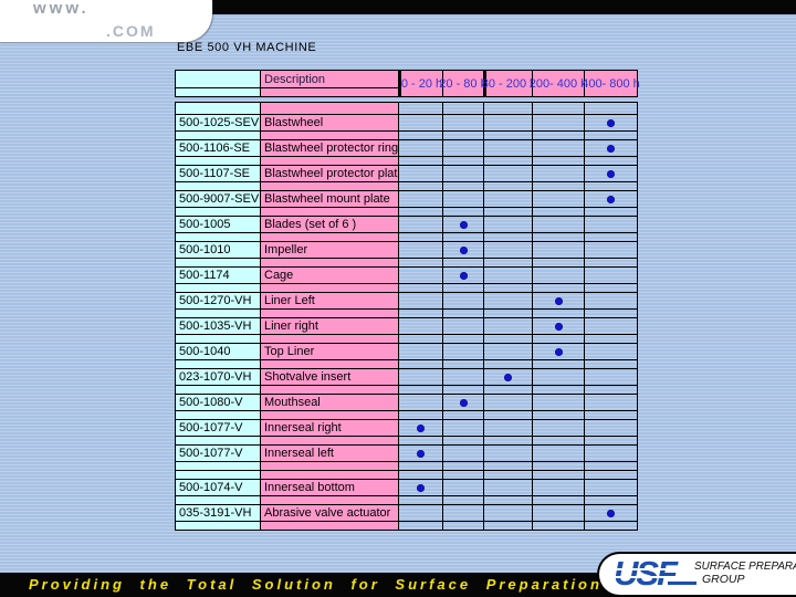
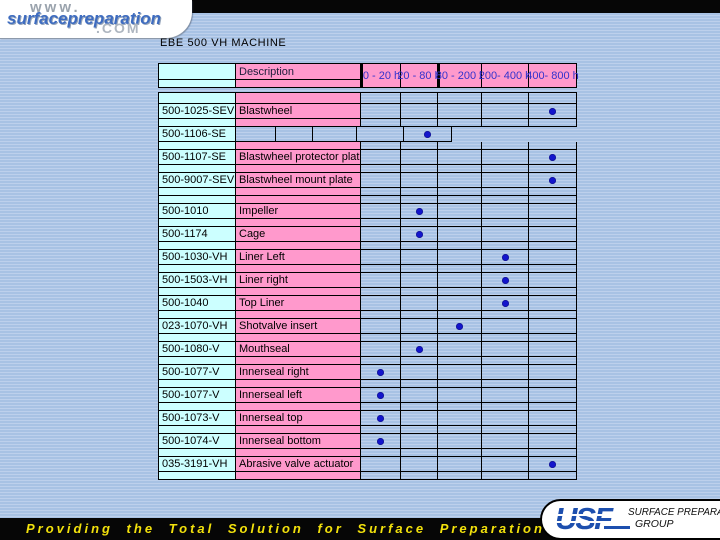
  www.
+ surfacepreparation
  .COM
  EBE 500 VH MACHINE
  Description
  0 - 20 h
  20 - 80
  80 - 200
  200- 400
  400- 800 h
  500-1025-SEV
  Blastwheel
  500-1106-SE
- Blastwheel protector ring
  500-1107-SE
  Blastwheel protector plat
  500-9007-SEV
  Blastwheel mount plate
- 500-1005
- Blades (set of 6 )
  500-1010
  Impeller
  500-1174
  Cage
- 500-1270-VH
+ 500-1030-VH
  Liner Left
- 500-1035-VH
+ 500-1503-VH
  Liner right
  500-1040
  Top Liner
  023-1070-VH
  Shotvalve insert
  500-1080-V
  Mouthseal
  500-1077-V
  Innerseal right
  500-1077-V
  Innerseal left
+ 500-1073-V
+ Innerseal top
  500-1074-V
  Innerseal bottom
  035-3191-VH
  Abrasive valve actuator
  Providing the Total Solution for Surface Preparation
  USF
  SURFACE PREPAR
  GROUP
